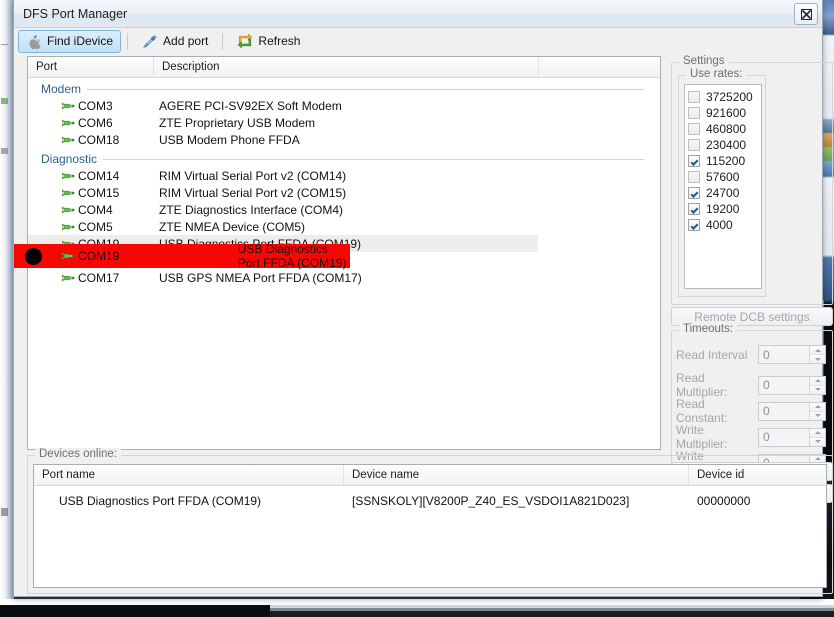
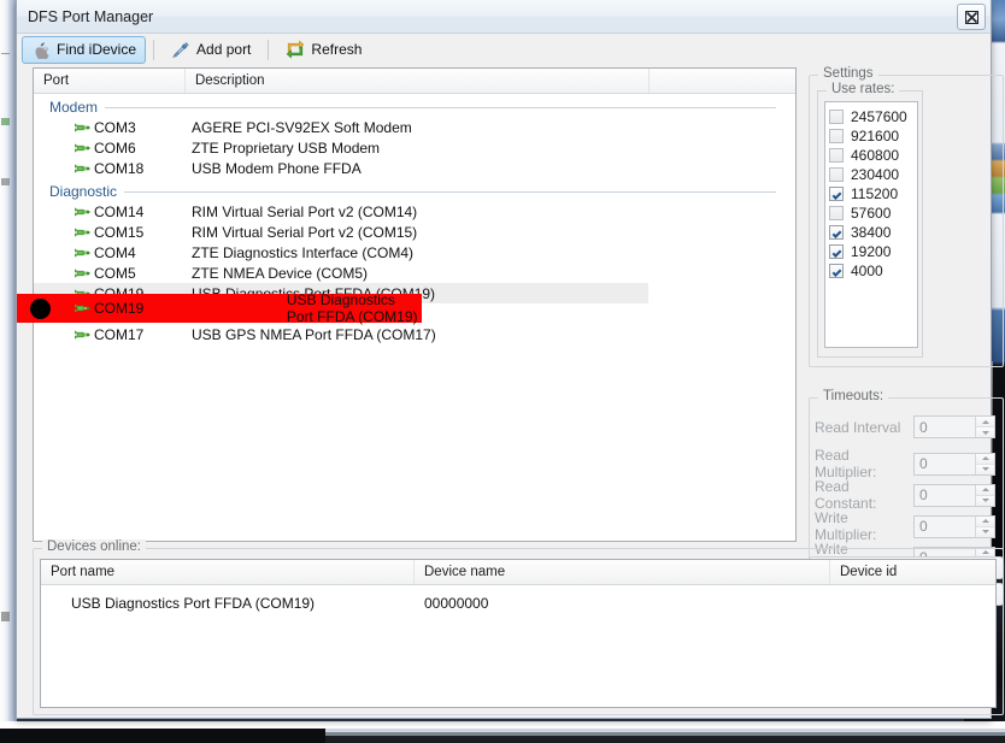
  DFS Port Manager
  Find iDevice
  Add port
  Refresh
  Port
  Description
  Modem
  COM3
  AGERE PCI-SV92EX Soft Modem
  COM6
  ZTE Proprietary USB Modem
  COM18
  USB Modem Phone FFDA
  Diagnostic
  COM14
  RIM Virtual Serial Port v2 (COM14)
  COM15
  RIM Virtual Serial Port v2 (COM15)
  COM4
  ZTE Diagnostics Interface (COM4)
  COM5
  ZTE NMEA Device (COM5)
  COM17
  USB GPS NMEA Port FFDA (COM17)
  COM19
  USB Diagnostics Port FFDA (COM19)
  Settings
  Use rates:
- 3725200
+ 2457600
  921600
  460800
  230400
  115200
  57600
- 24700
+ 38400
  19200
  4000
- Remote DCB settings
  Timeouts:
  Read Interval
  0
  Read Multiplier:
  0
  Read Constant:
  0
  Write Multiplier:
  0
  Devices online:
  Port name
  Device name
  Device id
  USB Diagnostics Port FFDA (COM19)
- [SSNSKOLY][V8200P_Z40_ES_VSDOI1A821D023]
  00000000
